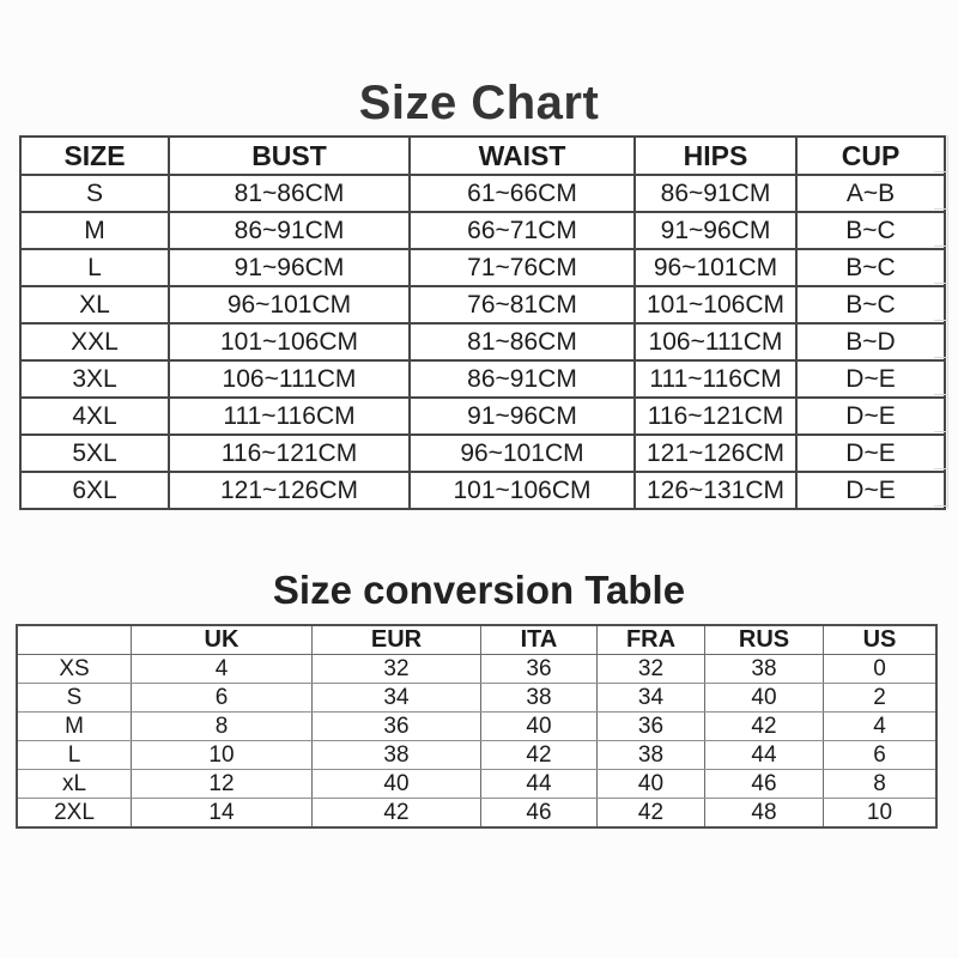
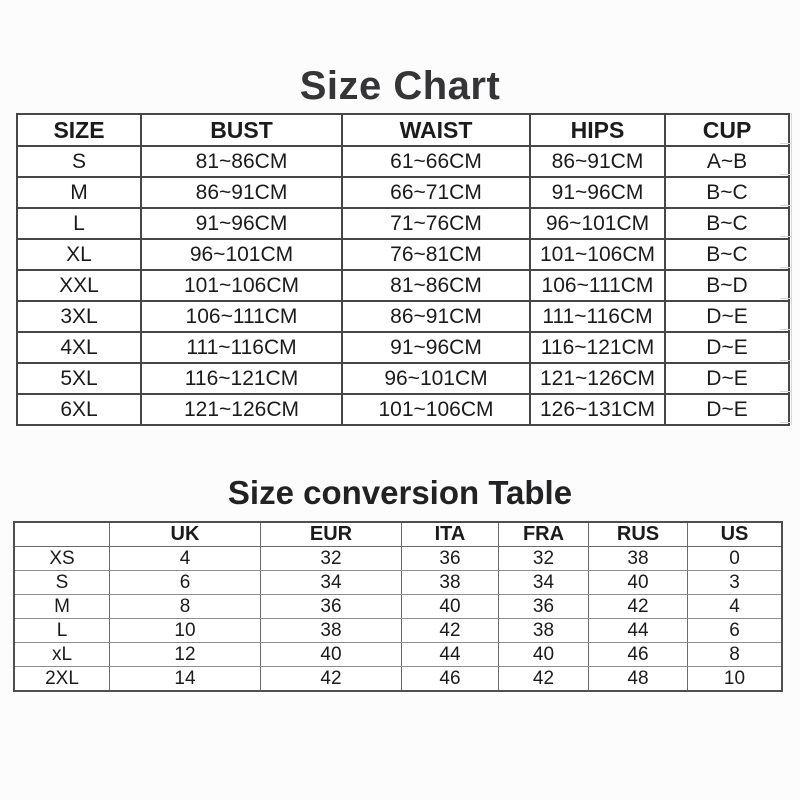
  Size Chart
  SIZE	BUST	WAIST	HIPS	CUP
  S	81~86CM	61~66CM	86~91CM	A~B
  M	86~91CM	66~71CM	91~96CM	B~C
  L	91~96CM	71~76CM	96~101CM	B~C
  XL	96~101CM	76~81CM	101~106CM	B~C
  XXL	101~106CM	81~86CM	106~111CM	B~D
  3XL	106~111CM	86~91CM	111~116CM	D~E
  4XL	111~116CM	91~96CM	116~121CM	D~E
  5XL	116~121CM	96~101CM	121~126CM	D~E
  6XL	121~126CM	101~106CM	126~131CM	D~E
  Size conversion Table
  	UK	EUR	ITA	FRA	RUS	US
  XS	4	32	36	32	38	0
- S	6	34	38	34	40	2
+ S	6	34	38	34	40	3
  M	8	36	40	36	42	4
  L	10	38	42	38	44	6
  xL	12	40	44	40	46	8
  2XL	14	42	46	42	48	10
